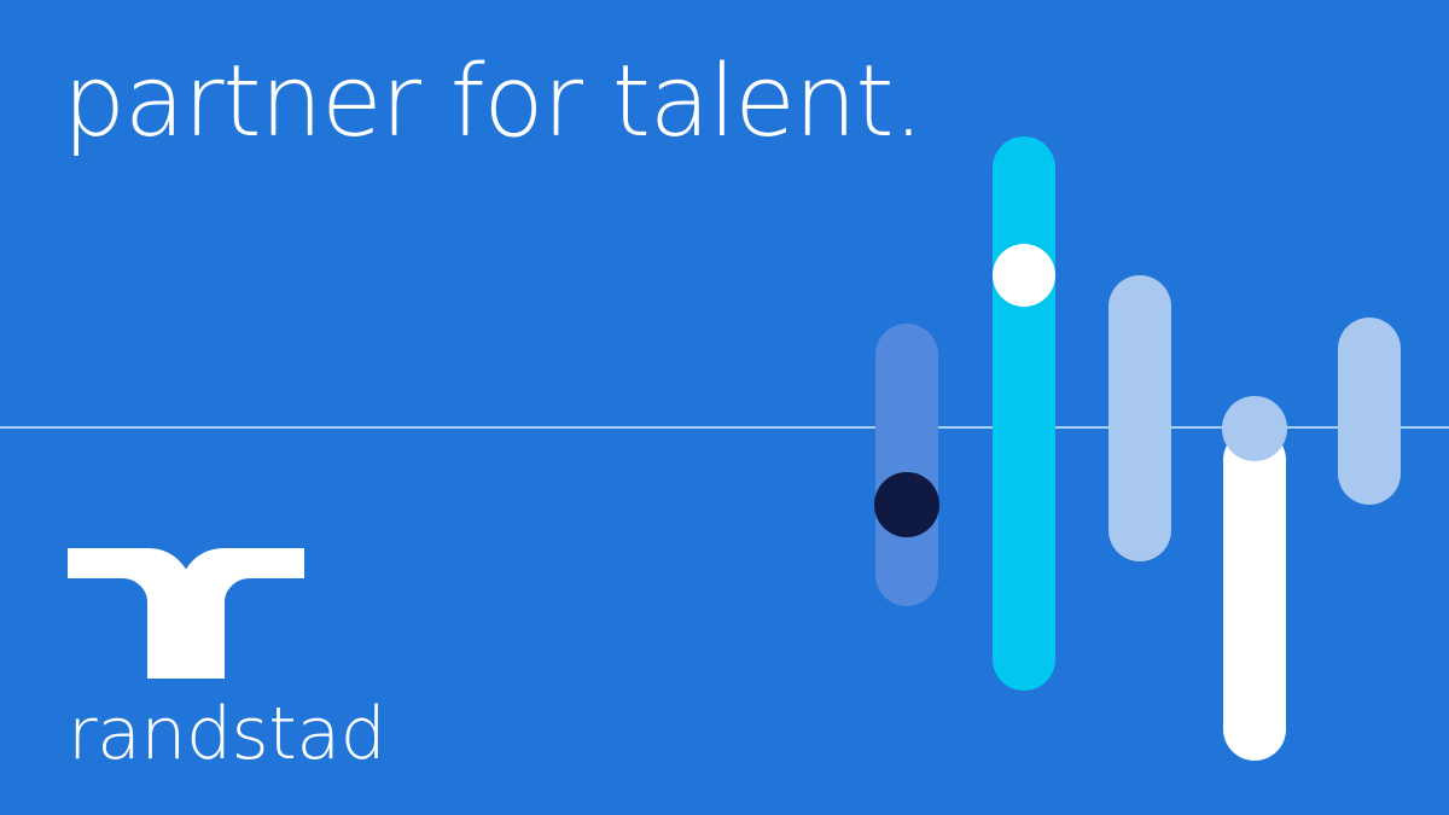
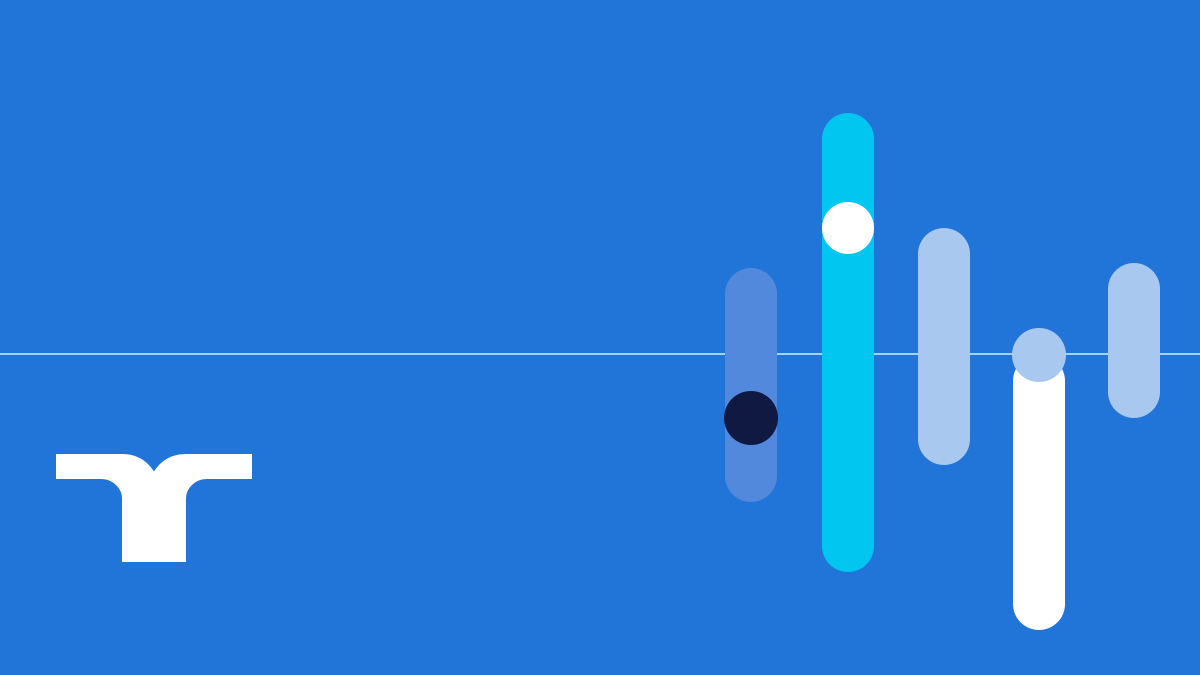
- partner for talent.
- randstad
